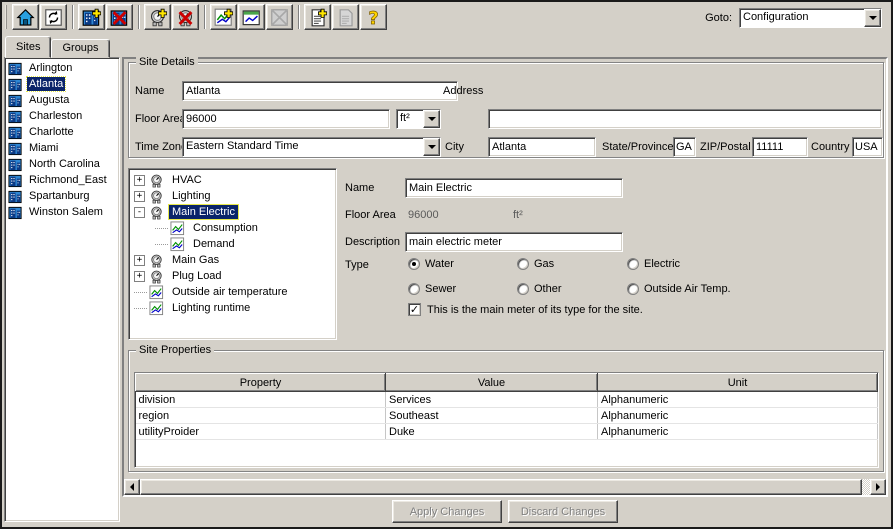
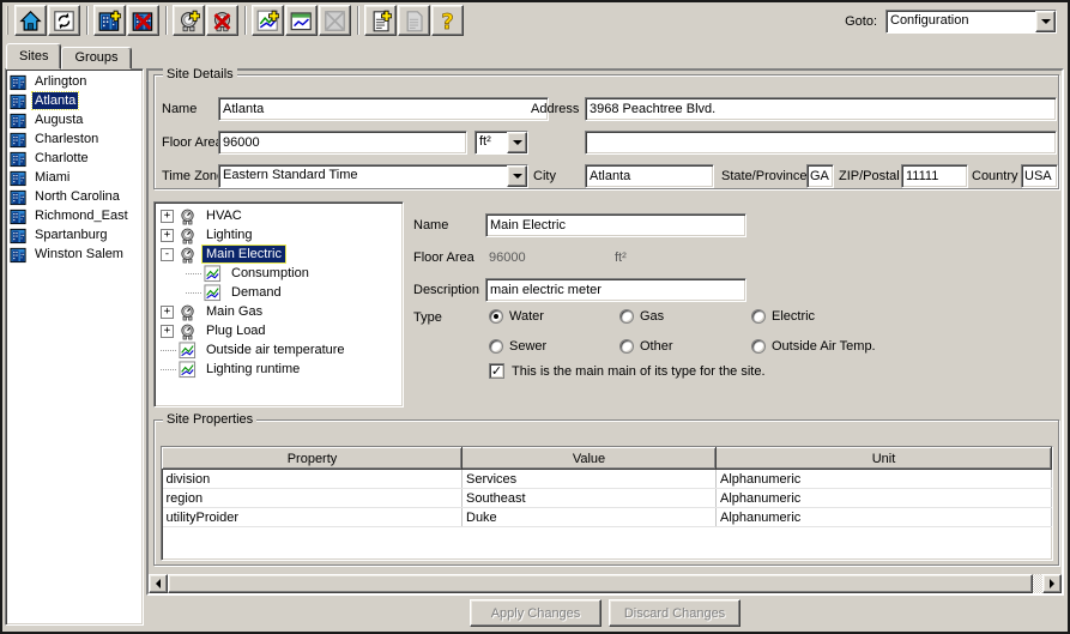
  ?
  Goto:
  Configuration
  Sites
  Groups
  Arlington
  Atlanta
  Augusta
  Charleston
  Charlotte
  Miami
  North Carolina
  Richmond_East
  Spartanburg
  Winston Salem
  Site Details
  Name
  Atlanta
  Address
+ 3968 Peachtree Blvd.
  Floor Are
  96000
  ft²
  Time Zon
  Eastern Standard Time
  City
  Atlanta
  State/Province
  GA
  ZIP/Postal
  11111
  Country
  USA
  +
  HVAC
  +
  Lighting
  -
  Main Electric
  Consumption
  Demand
  +
  Main Gas
  +
  Plug Load
  Outside air temperature
  Lighting runtime
  Name
  Main Electric
  Floor Area
  96000
  ft²
  Description
  main electric meter
  Type
  Water
  Gas
  Electric
  Sewer
  Other
  Outside Air Temp.
  ✓
- This is the main meter of its type for the site.
+ This is the main main of its type for the site.
  Site Properties
  Property	Value	Unit
  division	Services	Alphanumeric
  region	Southeast	Alphanumeric
  utilityProider	Duke	Alphanumeric
  Apply Changes
  Discard Changes
